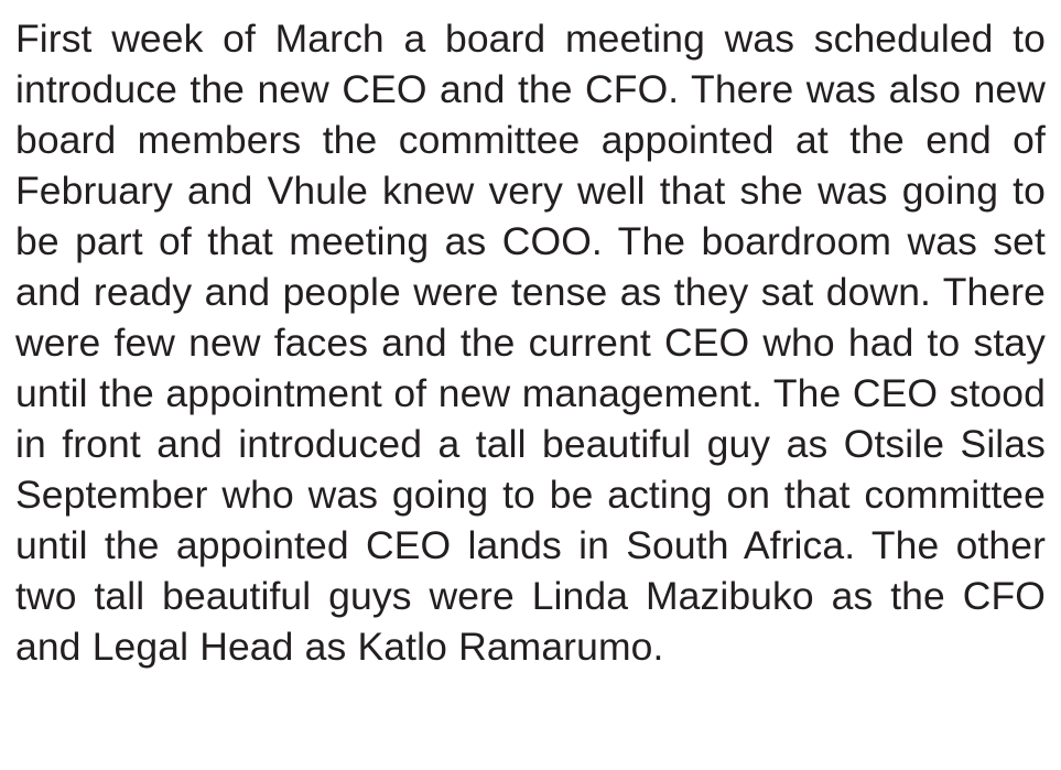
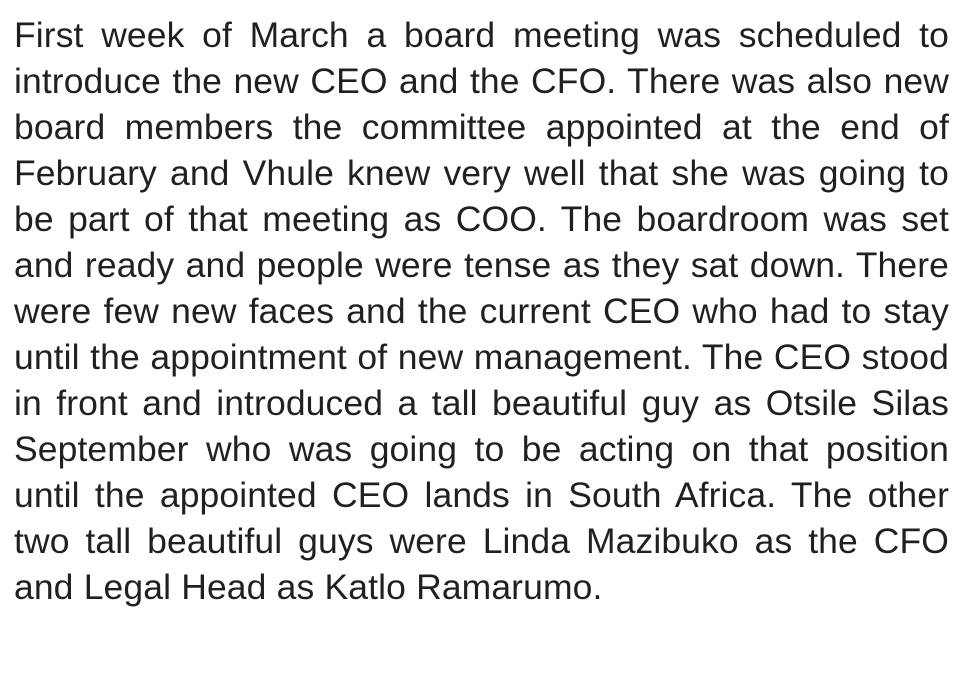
- First week of March a board meeting was scheduled to introduce the new CEO and the CFO. There was also new board members the committee appointed at the end of February and Vhule knew very well that she was going to be part of that meeting as COO. The boardroom was set and ready and people were tense as they sat down. There were few new faces and the current CEO who had to stay until the appointment of new management. The CEO stood in front and introduced a tall beautiful guy as Otsile Silas September who was going to be acting on that committee until the appointed CEO lands in South Africa. The other two tall beautiful guys were Linda Mazibuko as the CFO and Legal Head as Katlo Ramarumo.
+ First week of March a board meeting was scheduled to introduce the new CEO and the CFO. There was also new board members the committee appointed at the end of February and Vhule knew very well that she was going to be part of that meeting as COO. The boardroom was set and ready and people were tense as they sat down. There were few new faces and the current CEO who had to stay until the appointment of new management. The CEO stood in front and introduced a tall beautiful guy as Otsile Silas September who was going to be acting on that position until the appointed CEO lands in South Africa. The other two tall beautiful guys were Linda Mazibuko as the CFO and Legal Head as Katlo Ramarumo.
